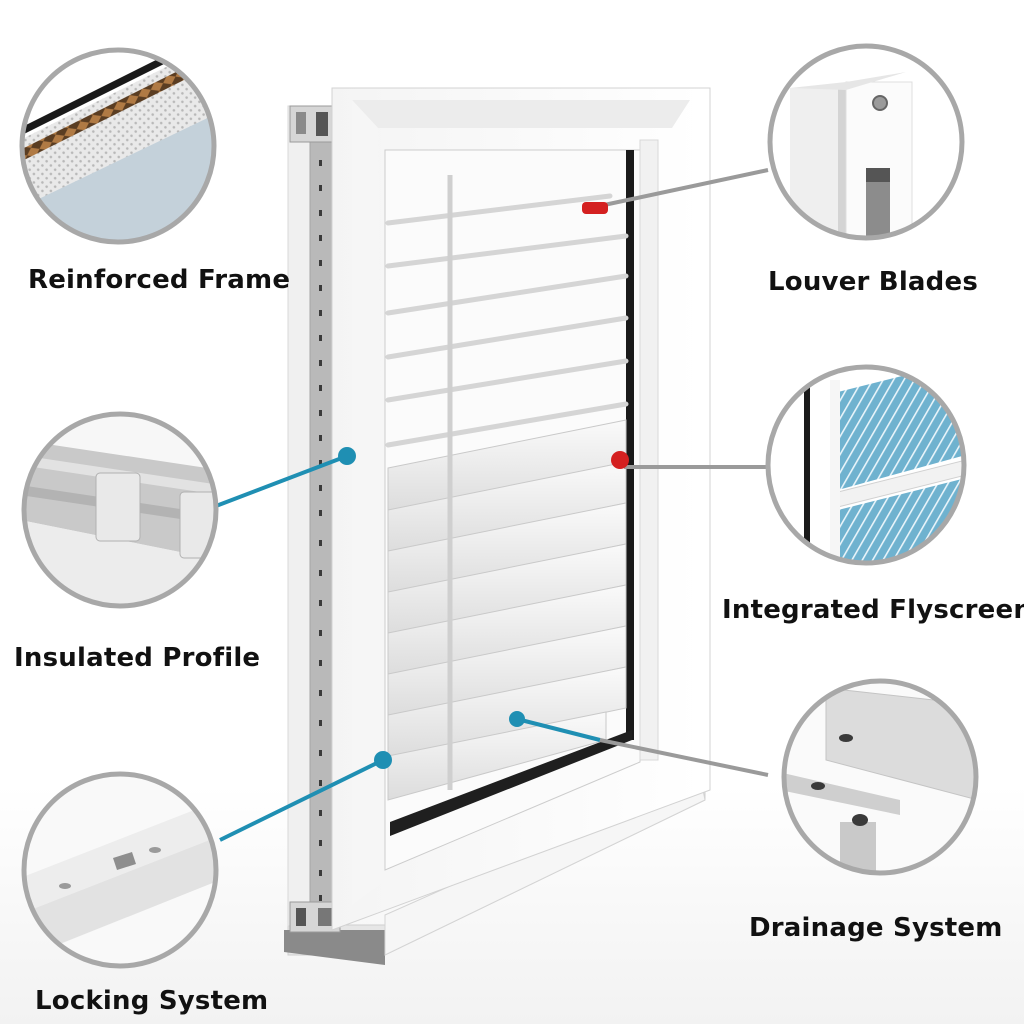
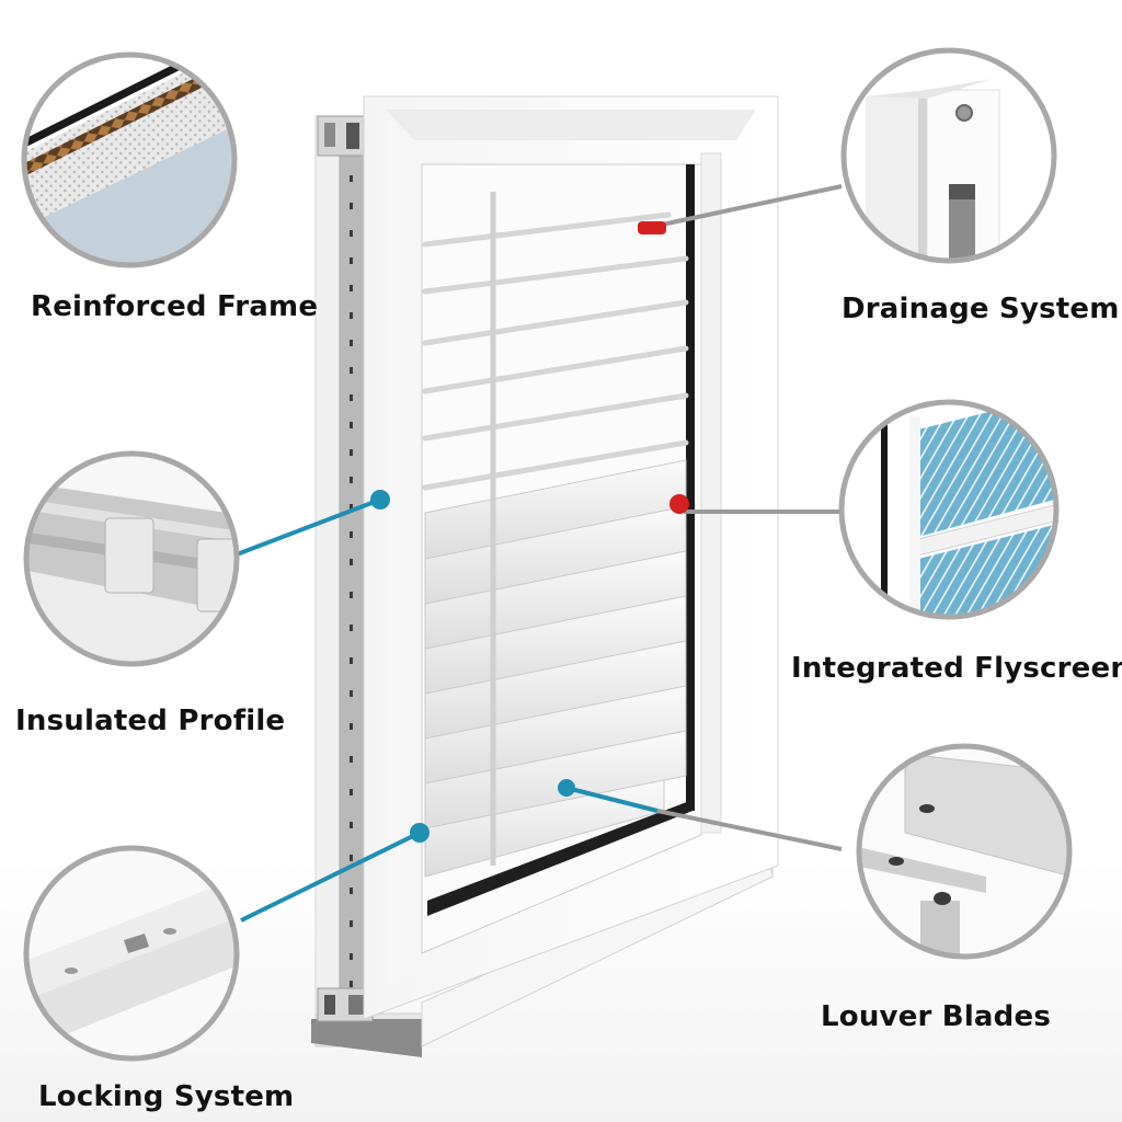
  Reinforced Frame
- Louver Blades
+ Drainage System
  Insulated Profile
  Integrated Flyscreen
  Locking System
- Drainage System
+ Louver Blades
